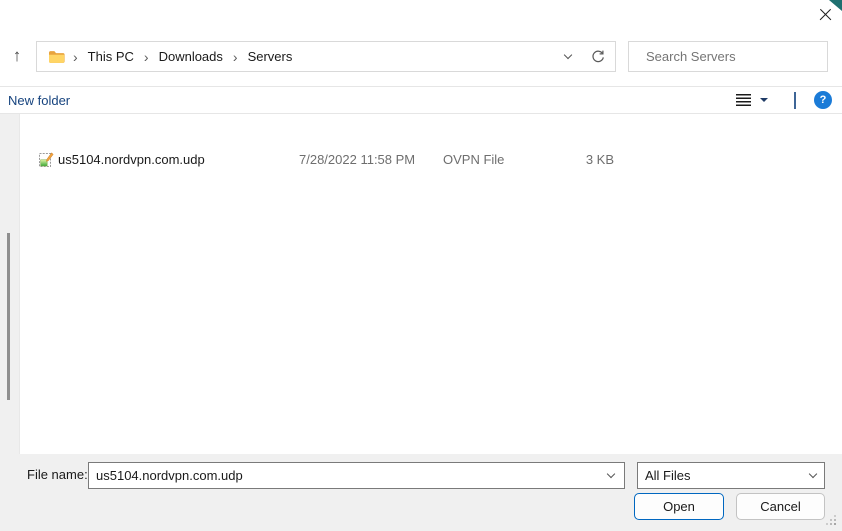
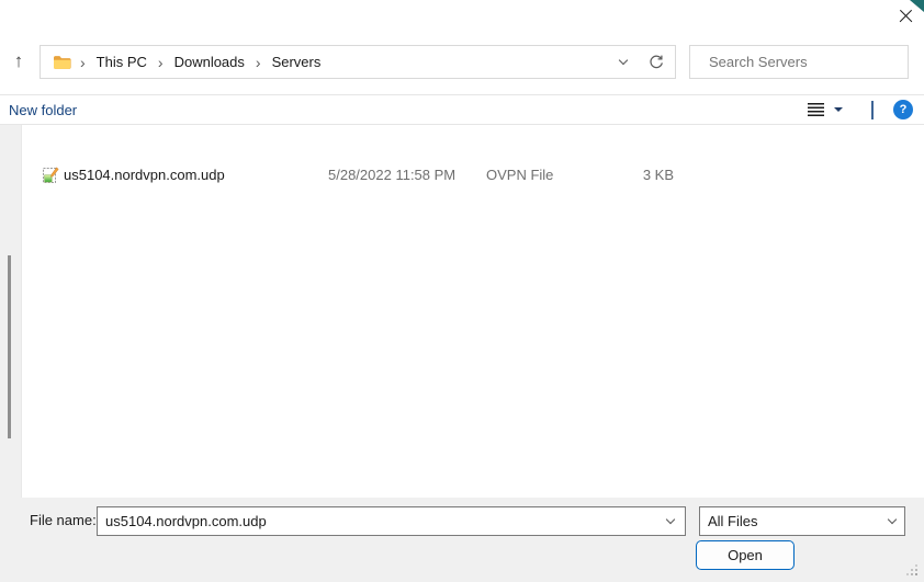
  ↑
  ›
  This PC
  ›
  Downloads
  ›
  Servers
  Search Servers
  New folder
  ?
  us5104.nordvpn.com.udp
- 7/28/2022 11:58 PM
+ 5/28/2022 11:58 PM
  OVPN File
  3 KB
  File name:
  us5104.nordvpn.com.udp
  All Files
  Open
- Cancel
